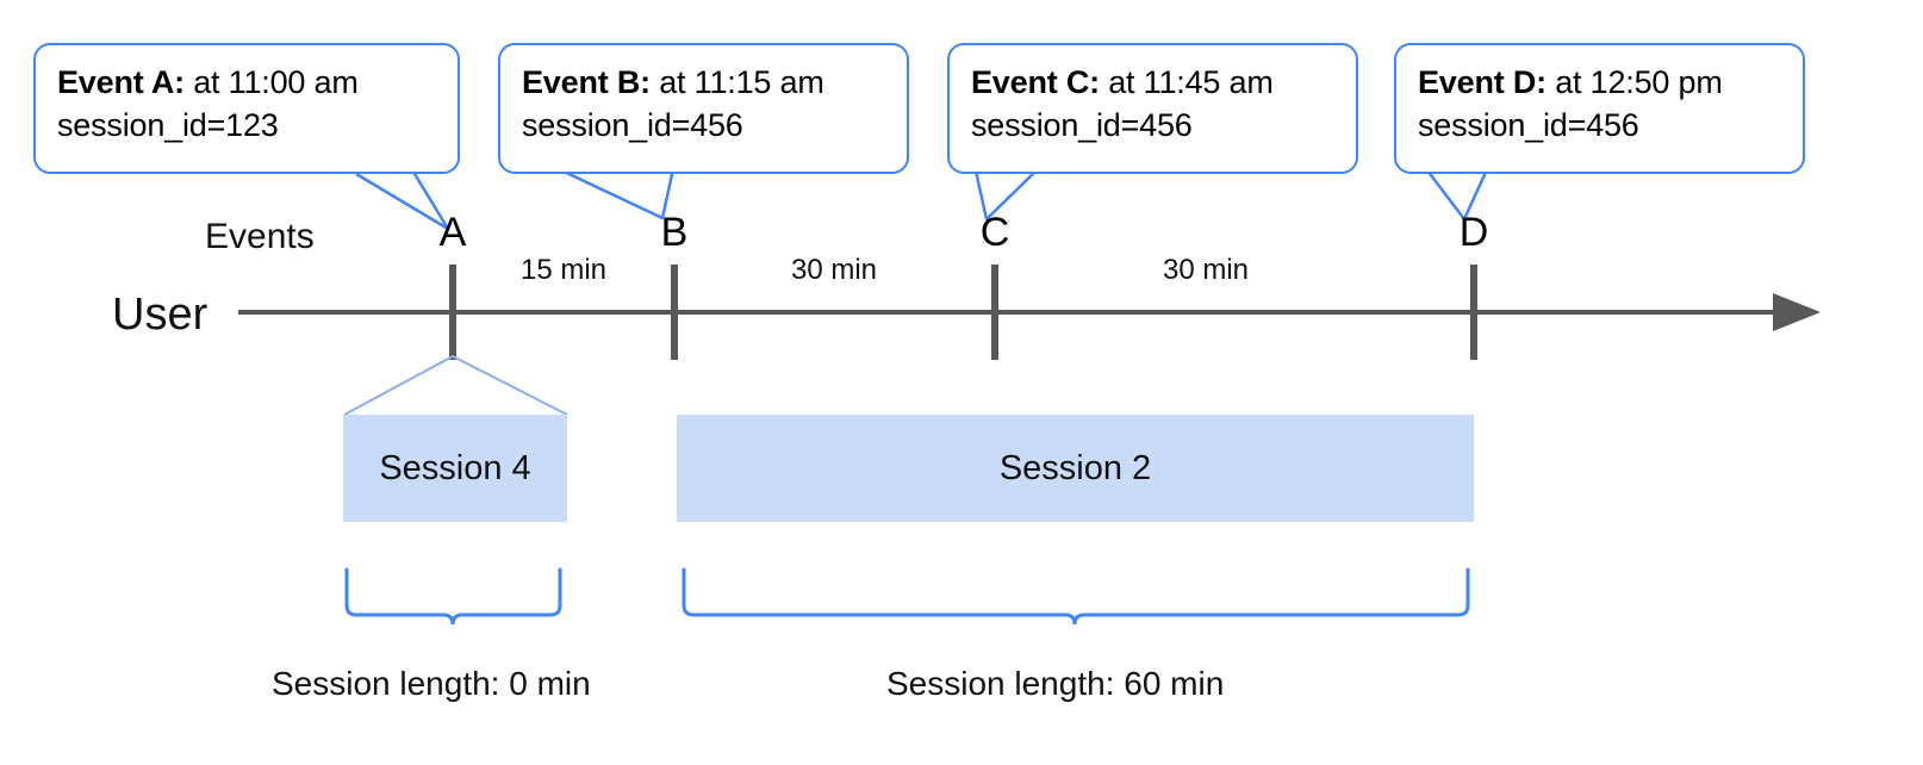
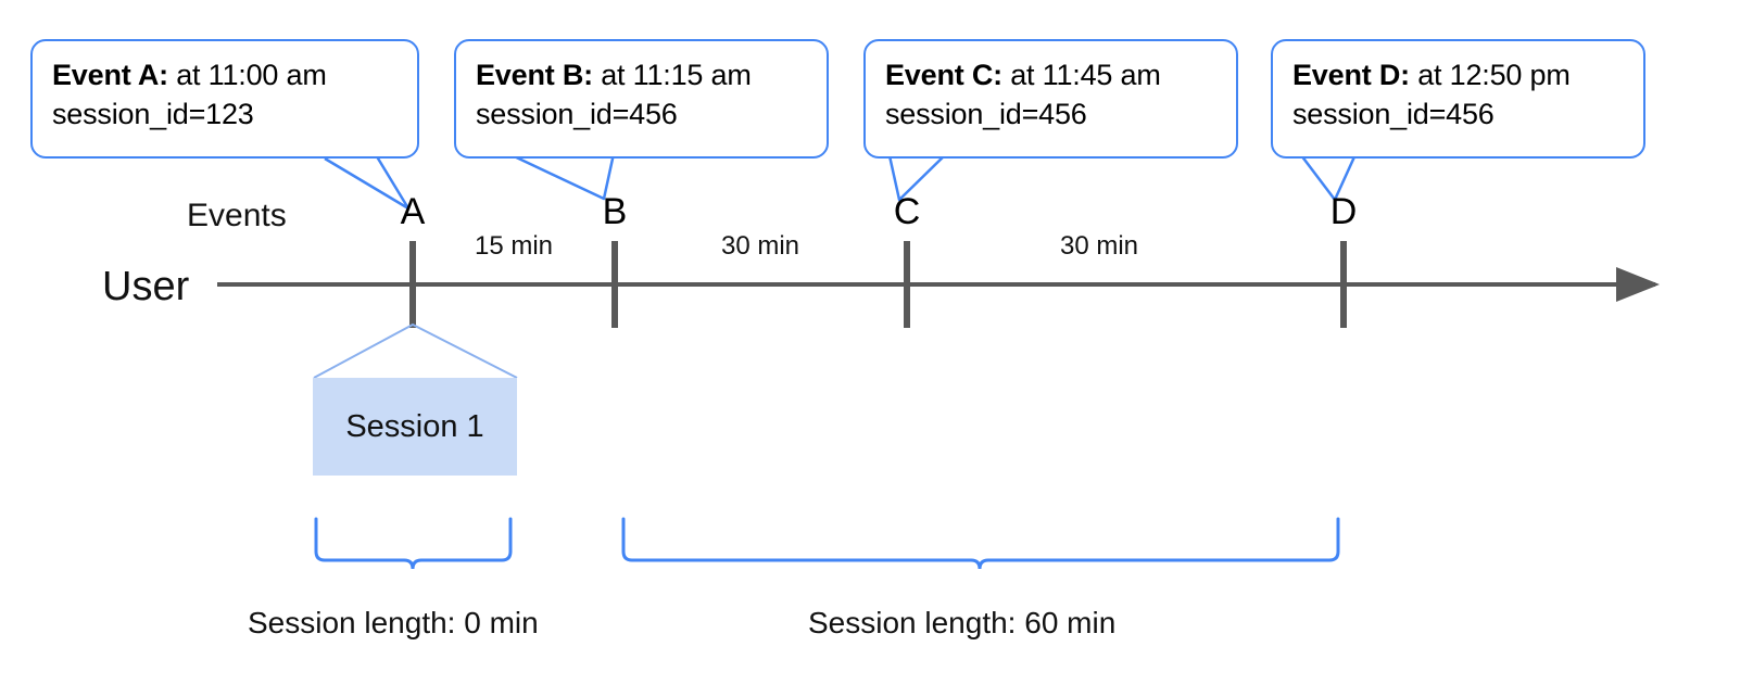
  Event A: at 11:00 am
  session_id=123
  Event B: at 11:15 am
  session_id=456
  Event C: at 11:45 am
  session_id=456
  Event D: at 12:50 pm
  session_id=456
  Events
  User
  A
  B
  C
  D
  15 min
  30 min
  30 min
- Session 4
+ Session 1
- Session 2
  Session length: 0 min
  Session length: 60 min
